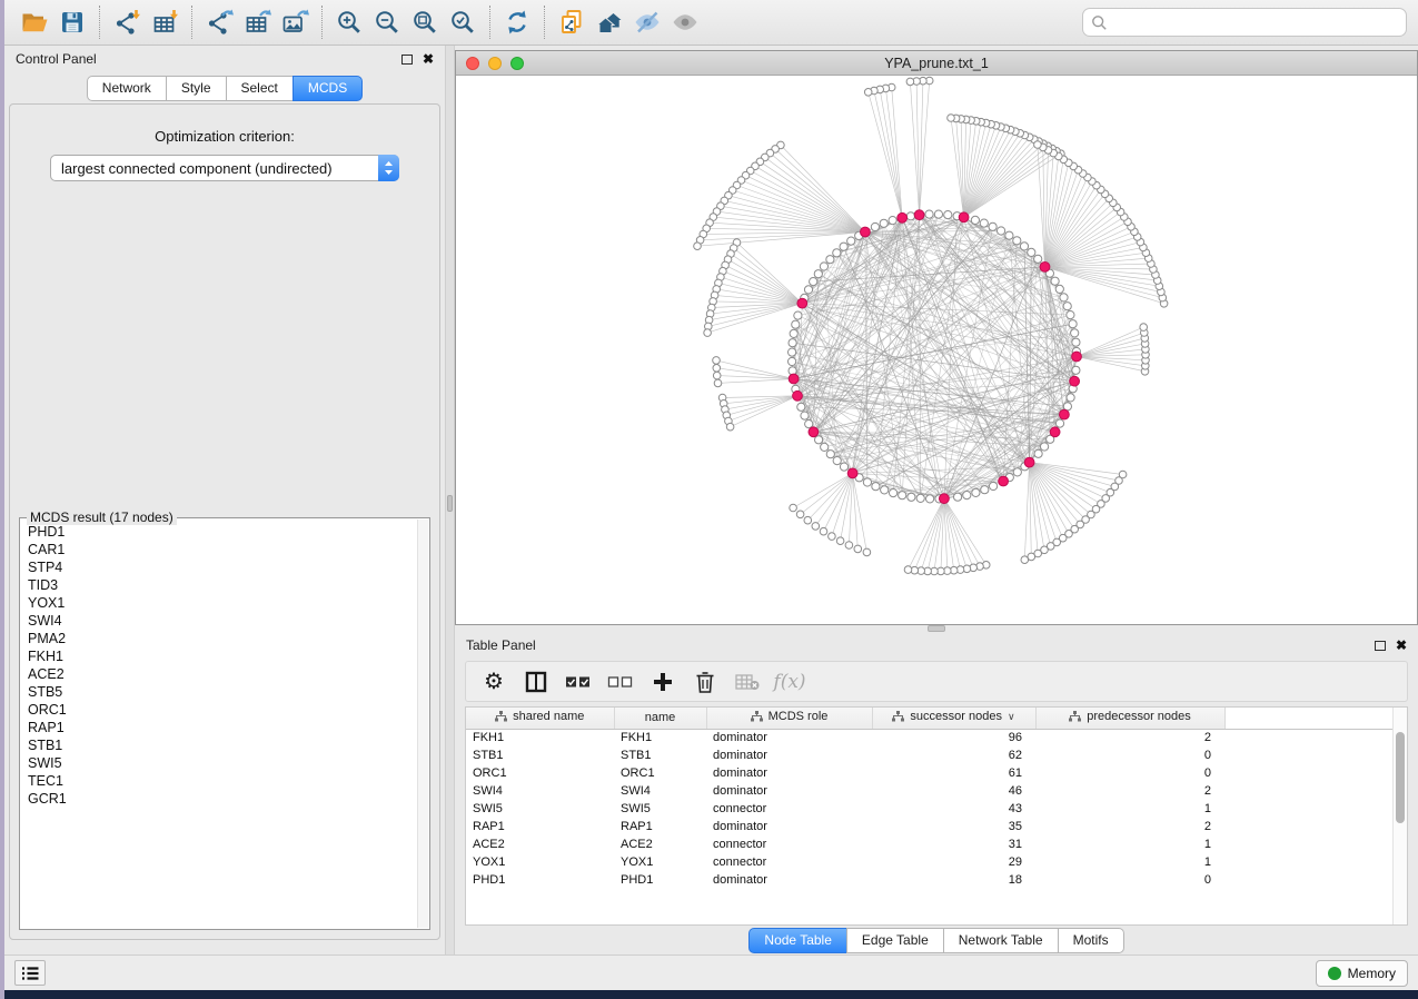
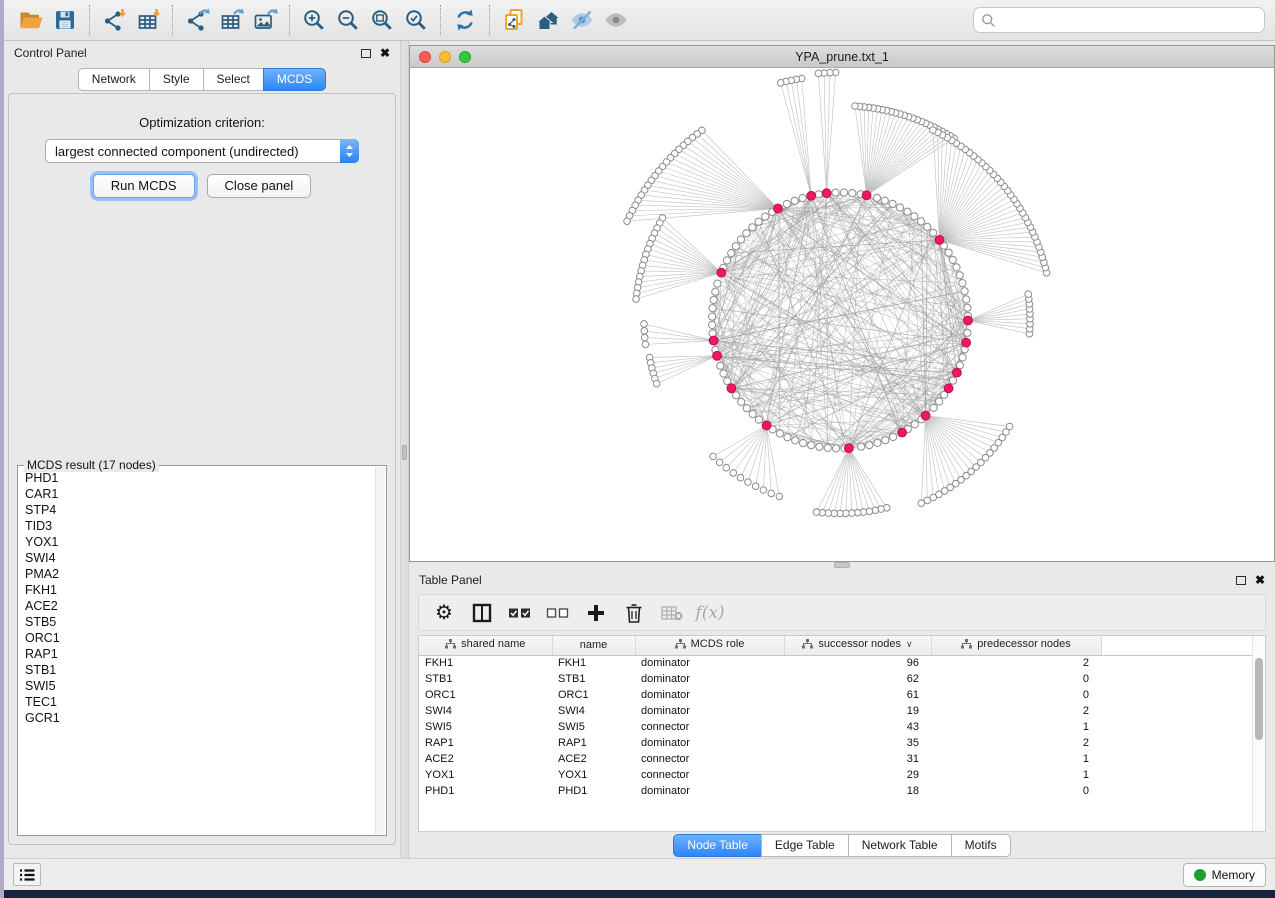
  Control Panel
  ✖
  Network
  Style
  Select
  MCDS
  Optimization criterion:
  largest connected component (undirected)
+ Run MCDS
+ Close panel
  MCDS result (17 nodes)
  PHD1
  CAR1
  STP4
  TID3
  YOX1
  SWI4
  PMA2
  FKH1
  ACE2
  STB5
  ORC1
  RAP1
  STB1
  SWI5
  TEC1
  GCR1
  YPA_prune.txt_1
  Table Panel
  ✖
  ⚙
  f(x)
  shared name	name	MCDS role	successor nodes ∨	predecessor nodes
  FKH1	FKH1	dominator	96	2
  STB1	STB1	dominator	62	0
  ORC1	ORC1	dominator	61	0
- SWI4	SWI4	dominator	46	2
+ SWI4	SWI4	dominator	19	2
  SWI5	SWI5	connector	43	1
  RAP1	RAP1	dominator	35	2
  ACE2	ACE2	connector	31	1
  YOX1	YOX1	connector	29	1
  PHD1	PHD1	dominator	18	0
  Node Table
  Edge Table
  Network Table
  Motifs
  Memory
